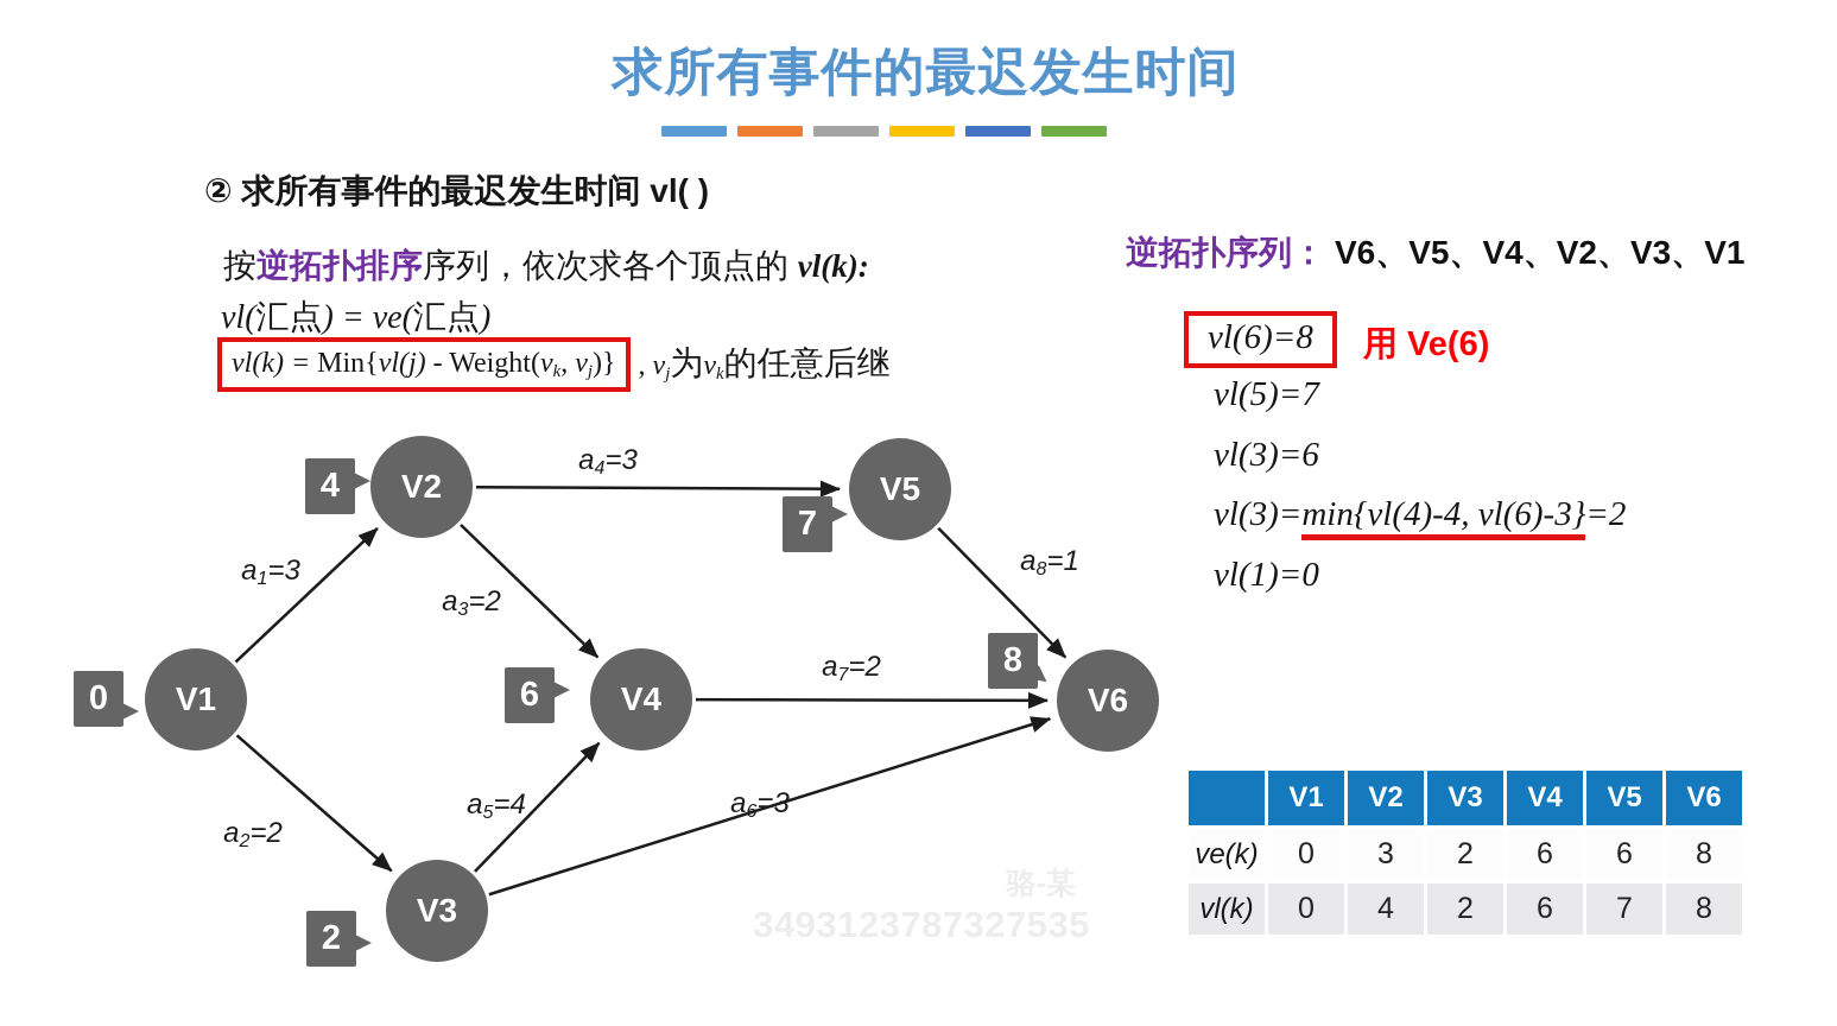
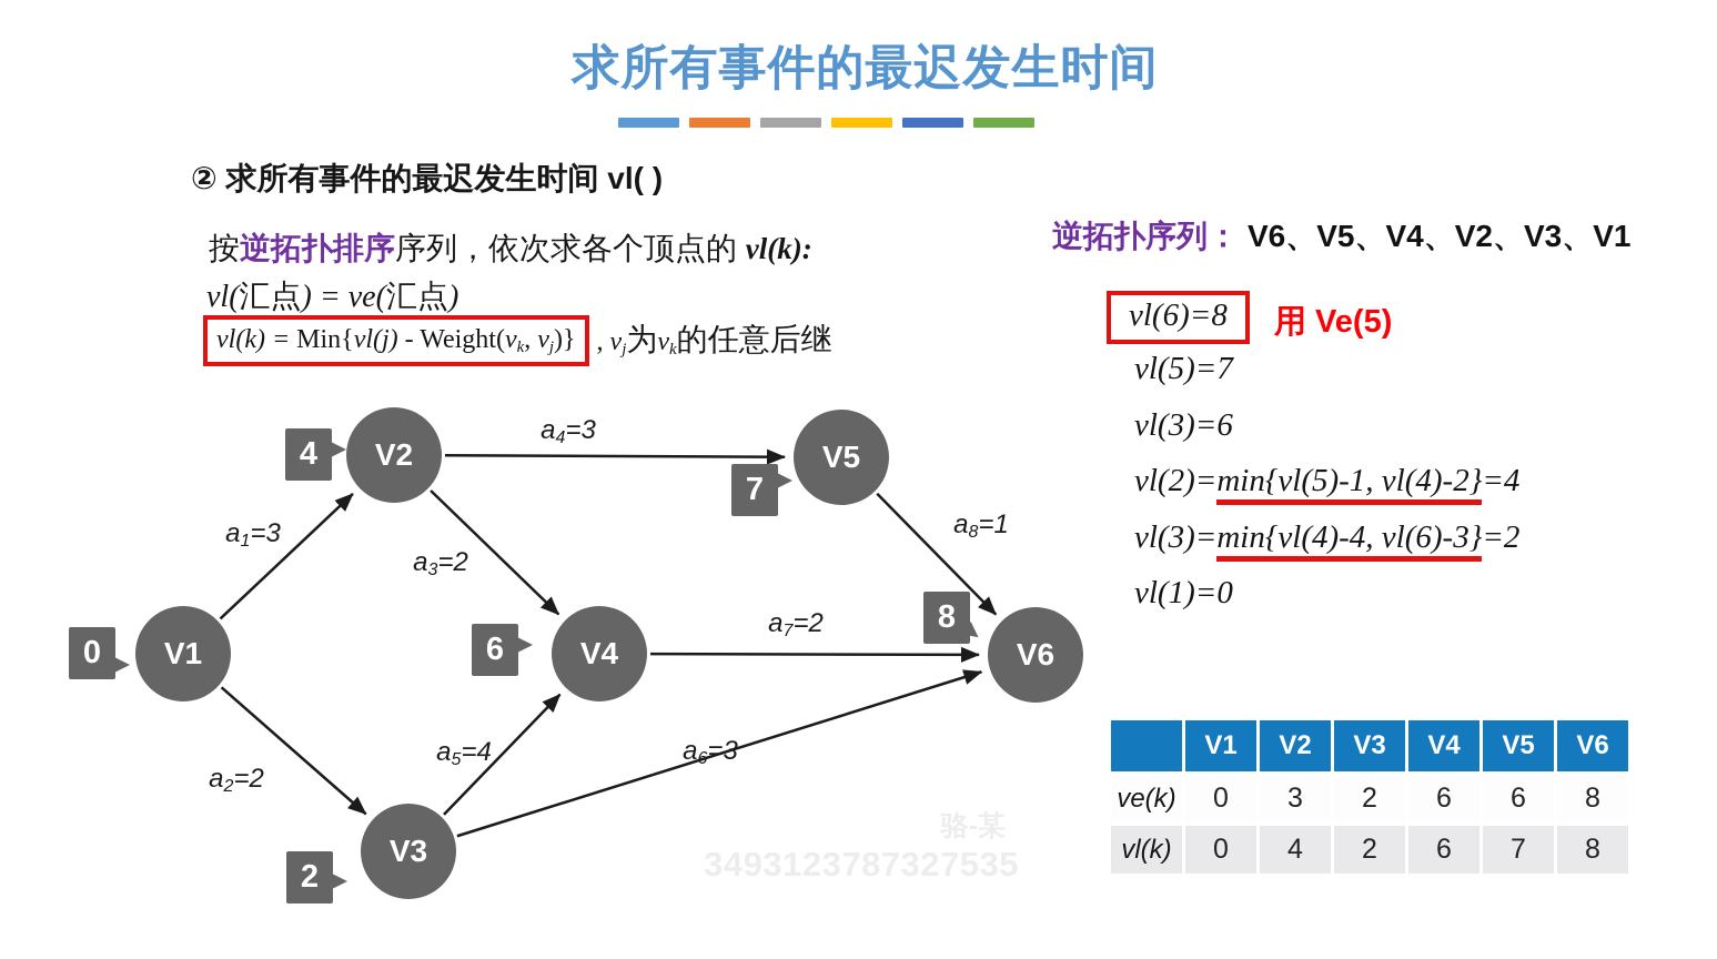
  求所有事件的最迟发生时间
  ② 求所有事件的最迟发生时间 vl( )
  按逆拓扑排序序列，依次求各个顶点的 vl(k):
  vl(汇点) = ve(汇点)
  vl(k) = Min{vl(j) - Weight(vk, vj)}
  , vj为vk的任意后继
  逆拓扑序列： V6、V5、V4、V2、V3、V1
  vl(6)=8
- 用 Ve(6)
+ 用 Ve(5)
  vl(5)=7
  vl(3)=6
+ vl(2)=min{vl(5)-1, vl(4)-2}=4
  vl(3)=min{vl(4)-4, vl(6)-3}=2
  vl(1)=0
  	V1	V2	V3	V4	V5	V6
  ve(k)	0	3	2	6	6	8
  vl(k)	0	4	2	6	7	8
  a1=3
  a2=2
  a3=2
  a4=3
  a5=4
  a6=3
  a7=2
  a8=1
  V1
  0
  V2
  4
  V3
  2
  V4
  6
  V5
  7
  V6
  8
